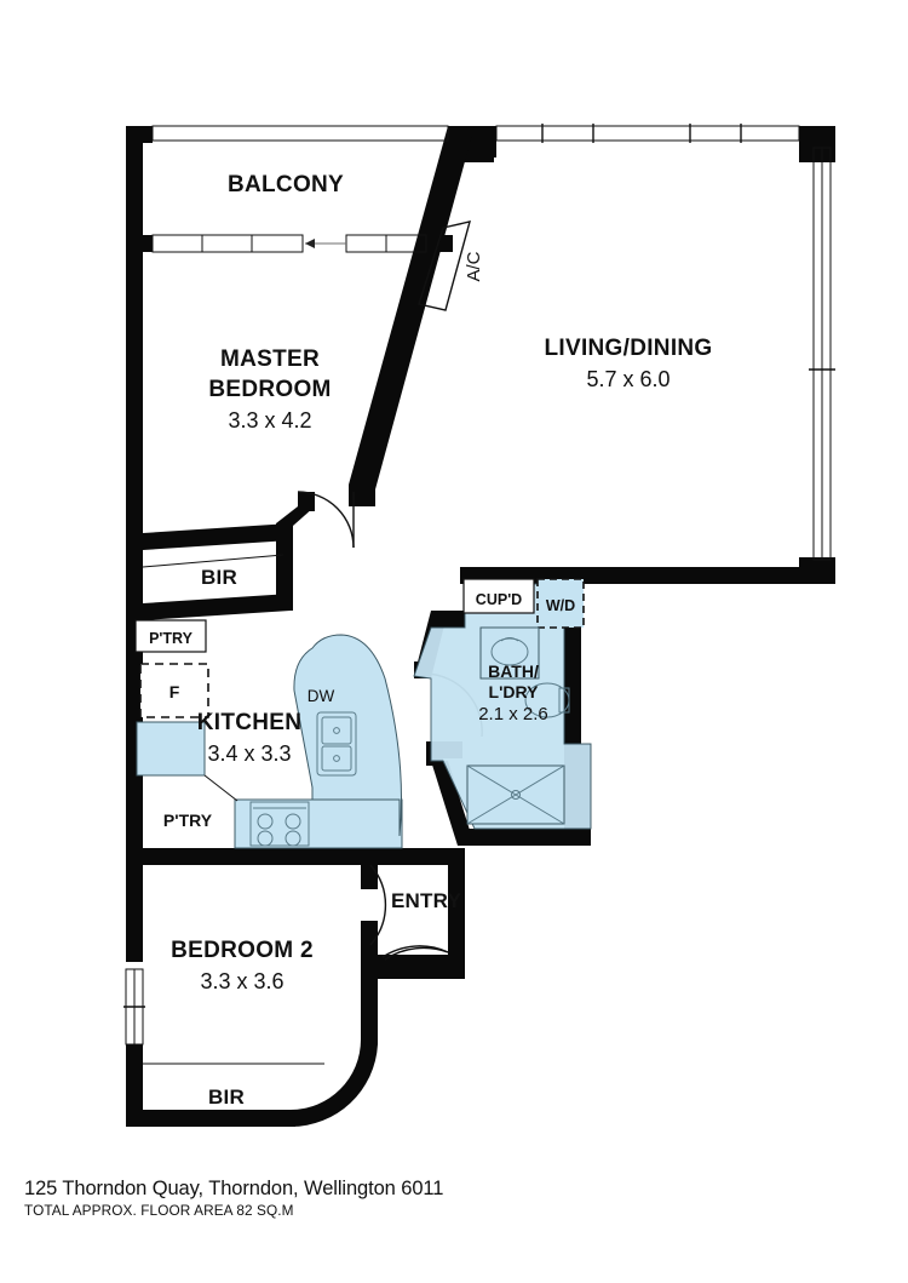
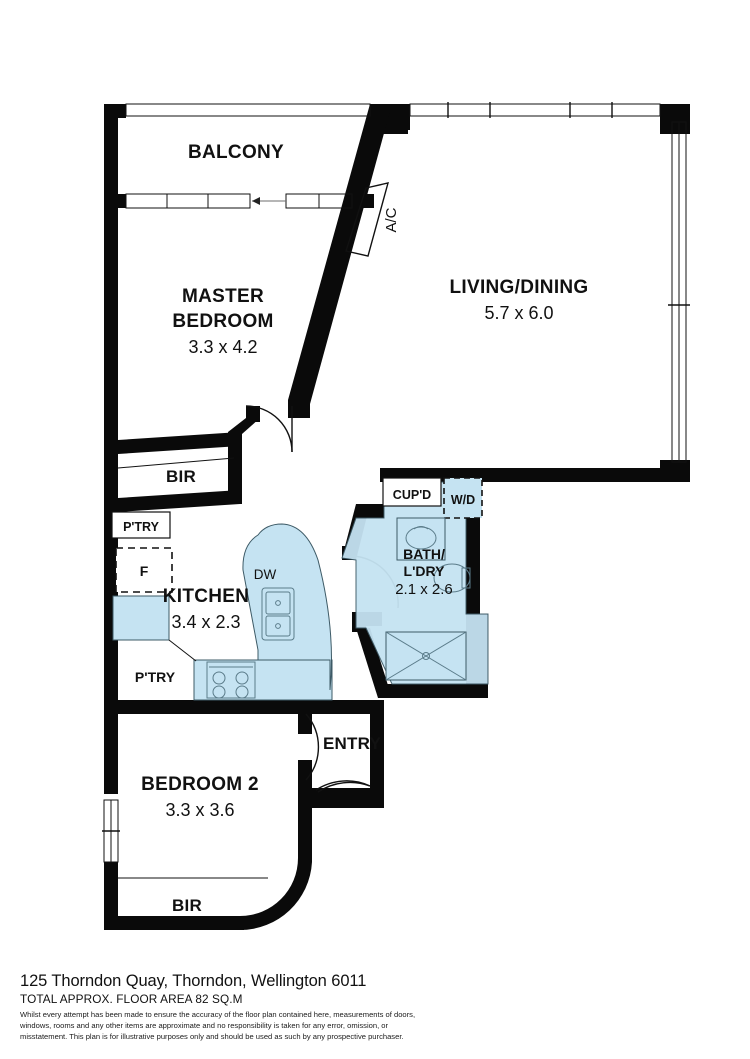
  BALCONY
  MASTER
  BEDROOM
  3.3 x 4.2
  LIVING/DINING
  5.7 x 6.0
  KITCHEN
- 3.4 x 3.3
+ 3.4 x 2.3
  BATH/
  L'DRY
  2.1 x 2.6
  BEDROOM 2
  3.3 x 3.6
  ENTRY
  BIR
  BIR
  P'TRY
  P'TRY
  F
  DW
  CUP'D
  W/D
  125 Thorndon Quay, Thorndon, Wellington 6011
  TOTAL APPROX. FLOOR AREA 82 SQ.M
+ Whilst every attempt has been made to ensure the accuracy of the floor plan contained here, measurements of doors, windows, rooms and any other items are approximate and no responsibility is taken for any error, omission, or misstatement. This plan is for illustrative purposes only and should be used as such by any prospective purchaser.
